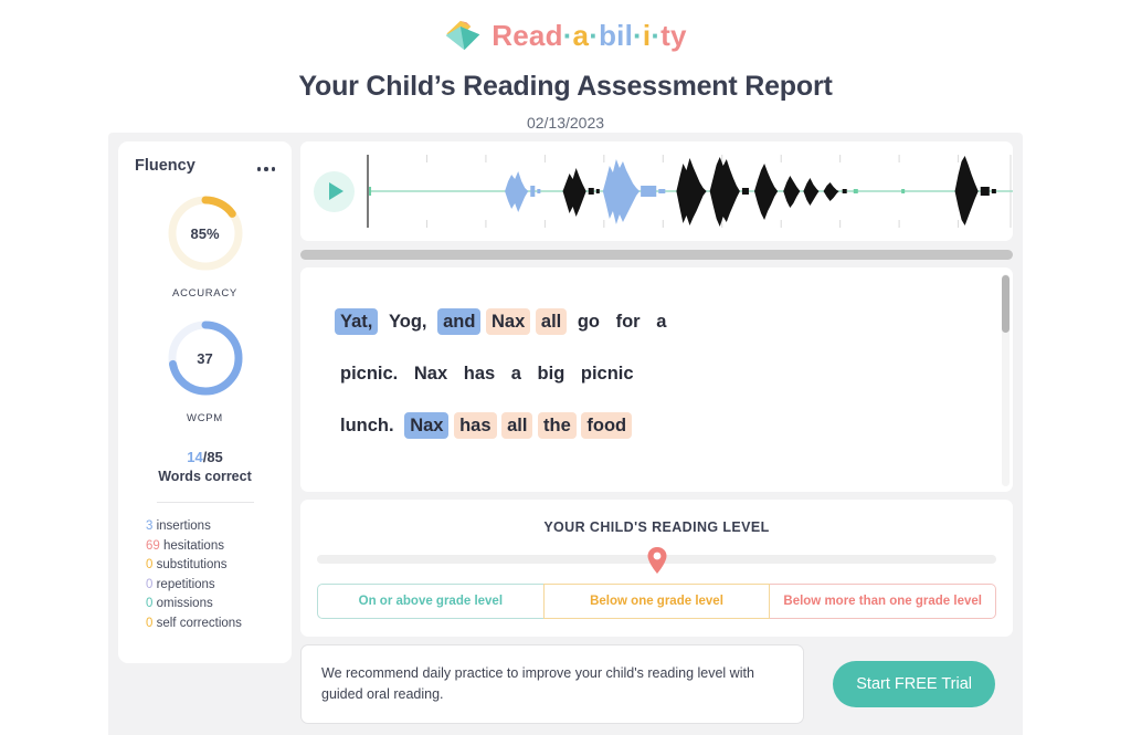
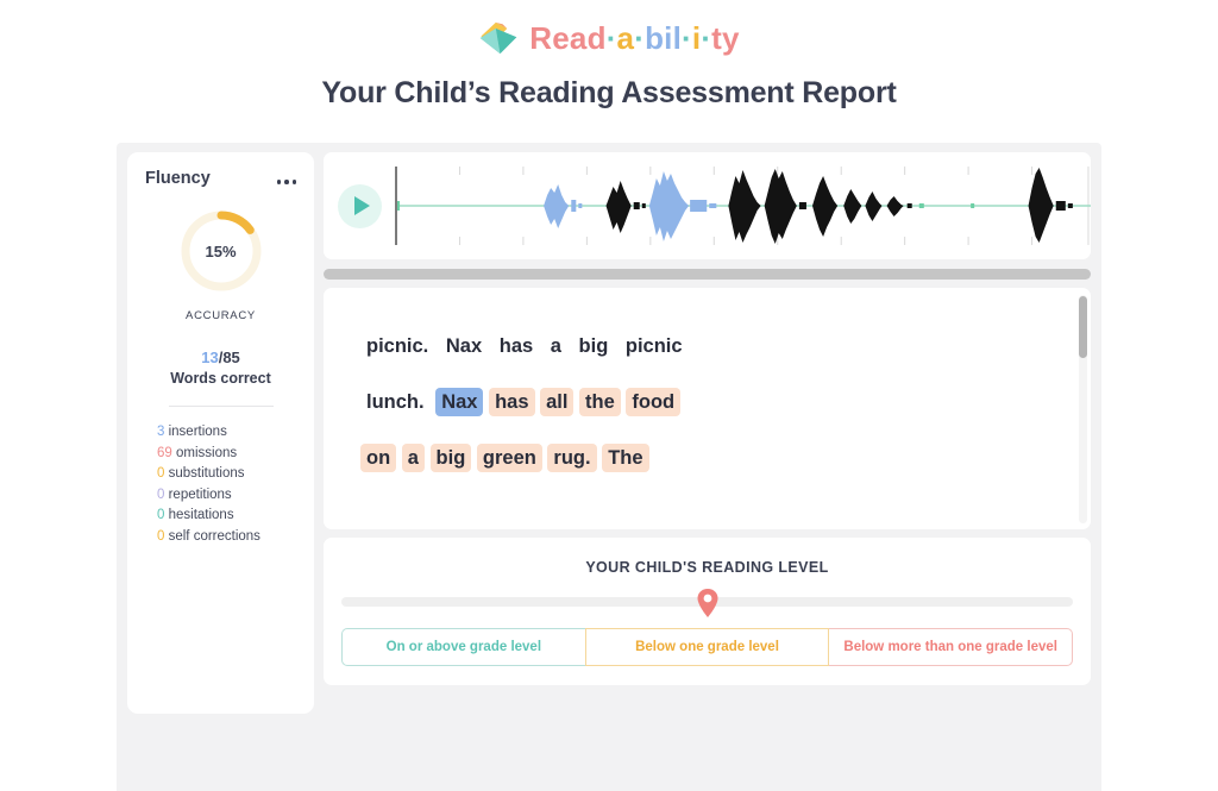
  Read·a·bil·i·ty
  Your Child’s Reading Assessment Report
- 02/13/2023
  Fluency
- 85%
+ 15%
  ACCURACY
- 37
- WCPM
- 14/85
+ 13/85
  Words correct
  3 insertions
- 69 hesitations
+ 69 omissions
  0 substitutions
  0 repetitions
- 0 omissions
+ 0 hesitations
  0 self corrections
- Yat, Yog, and Nax all go for a
  picnic. Nax has a big picnic
  lunch. Nax has all the food
+ on a big green rug. The
  YOUR CHILD'S READING LEVEL
  On or above grade level
  Below one grade level
  Below more than one grade level
- We recommend daily practice to improve your child's reading level with guided oral reading.
- Start FREE Trial
